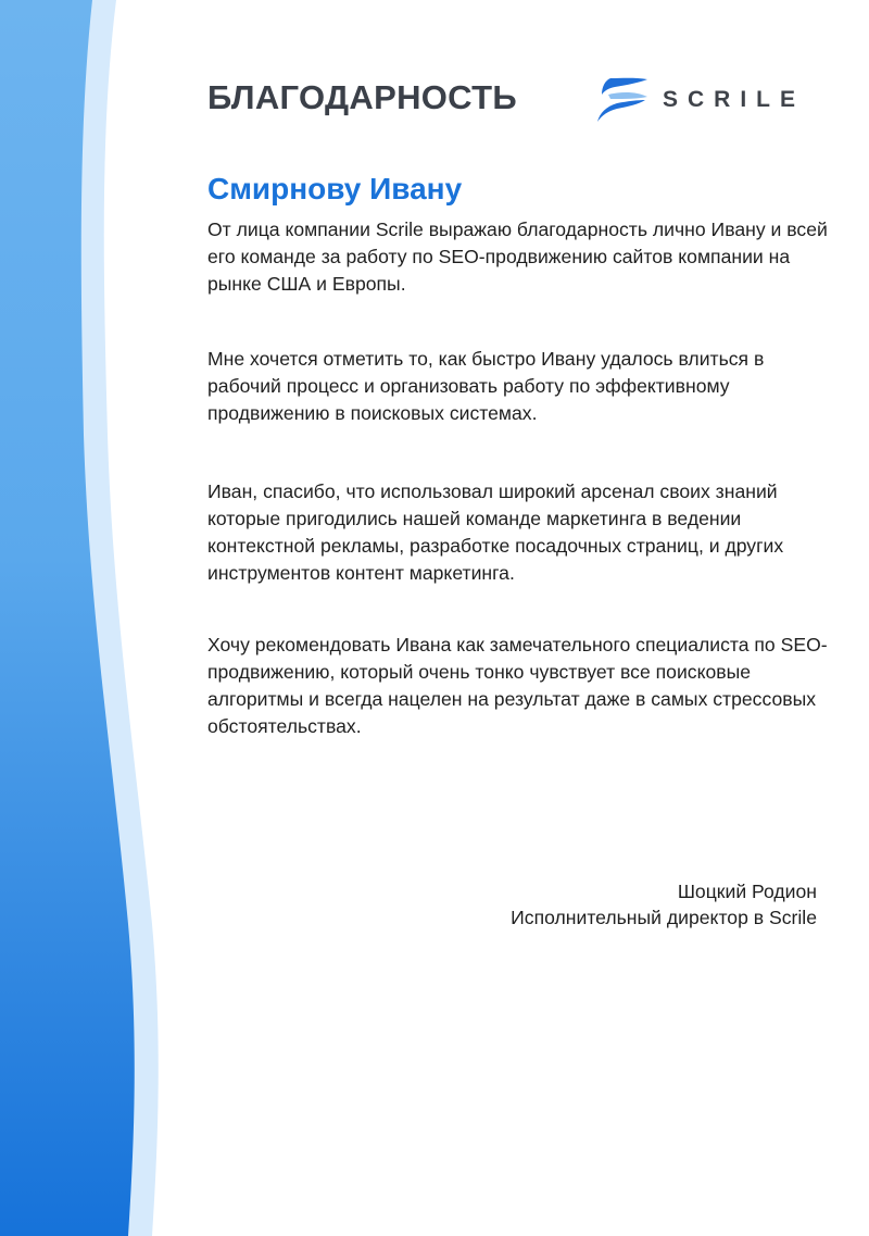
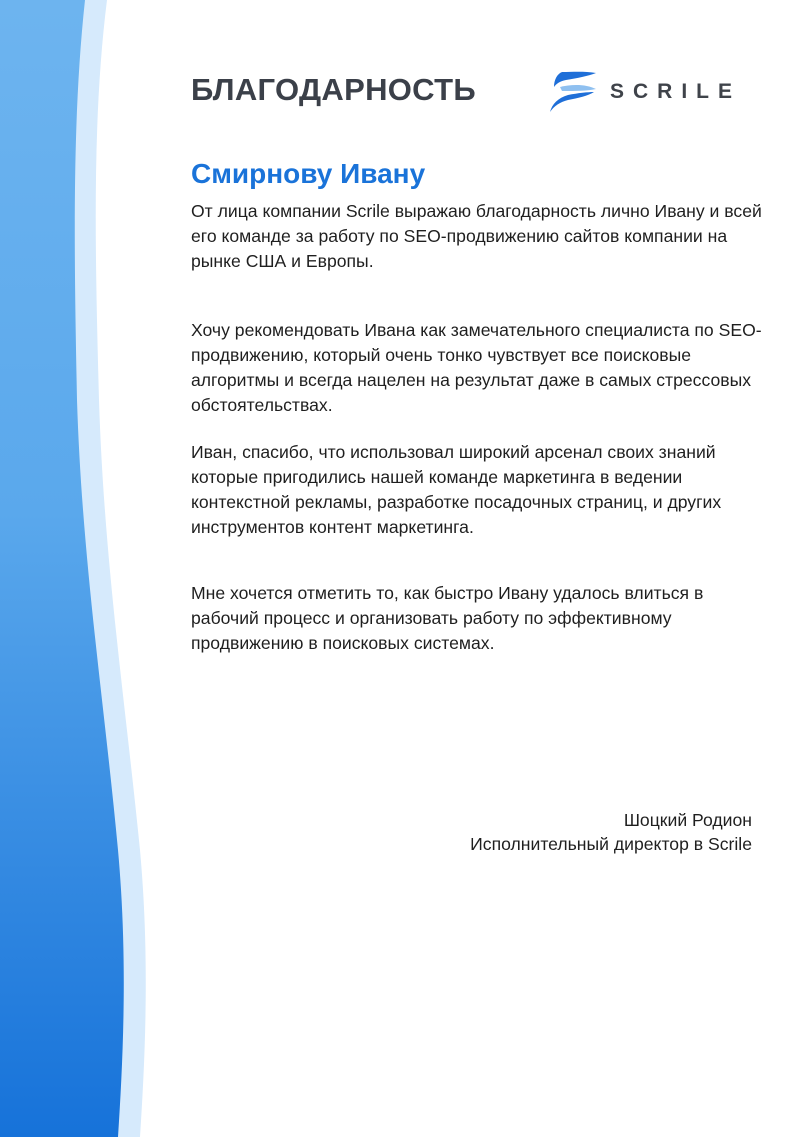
  БЛАГОДАРНОСТЬ
  SCRILE
  Смирнову Ивану
  От лица компании Scrile выражаю благодарность лично Ивану и всей его команде за работу по SEO-продвижению сайтов компании на рынке США и Европы.
- Мне хочется отметить то, как быстро Ивану удалось влиться в рабочий процесс и организовать работу по эффективному продвижению в поисковых системах.
+ Хочу рекомендовать Ивана как замечательного специалиста по SEO-продвижению, который очень тонко чувствует все поисковые алгоритмы и всегда нацелен на результат даже в самых стрессовых обстоятельствах.
  Иван, спасибо, что использовал широкий арсенал своих знаний которые пригодились нашей команде маркетинга в ведении контекстной рекламы, разработке посадочных страниц, и других инструментов контент маркетинга.
- Хочу рекомендовать Ивана как замечательного специалиста по SEO-продвижению, который очень тонко чувствует все поисковые алгоритмы и всегда нацелен на результат даже в самых стрессовых обстоятельствах.
+ Мне хочется отметить то, как быстро Ивану удалось влиться в рабочий процесс и организовать работу по эффективному продвижению в поисковых системах.
  Шоцкий Родион
  Исполнительный директор в Scrile
